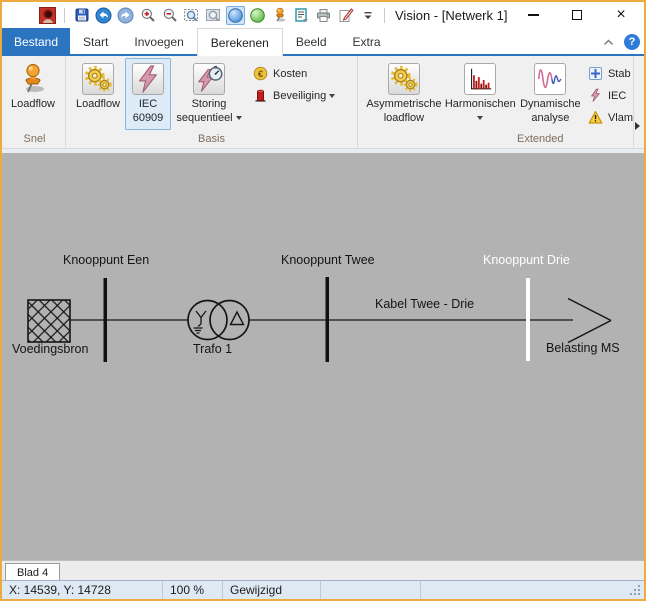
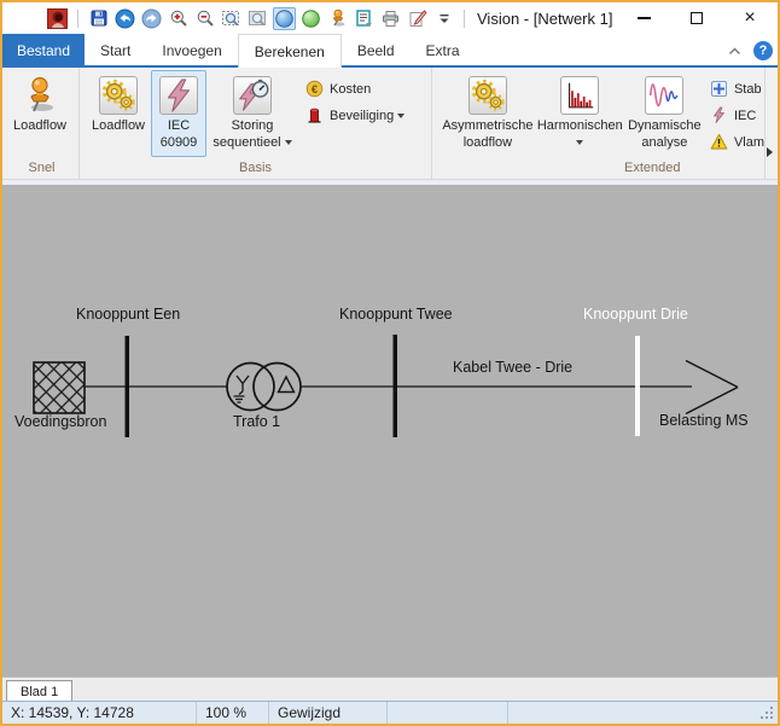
  Vision - [Netwerk 1]
  ×
  Bestand
  Start
  Invoegen
  Berekenen
  Beeld
  Extra
  ?
  Loadflow
  Snel
  Loadflow
  IEC
  60909
  Storing
  sequentieel
  €
  Kosten
  Beveiliging
  Basis
  Asymmetrische
  loadflow
  Harmonischen
  Dynamische
  analyse
  Stab
  IEC
  Vlam
  Extended
  Knooppunt Een
  Knooppunt Twee
  Knooppunt Drie
  Kabel Twee - Drie
  Voedingsbron
  Trafo 1
  Belasting MS
- Blad 4
+ Blad 1
  X: 14539, Y: 14728
  100 %
  Gewijzigd
